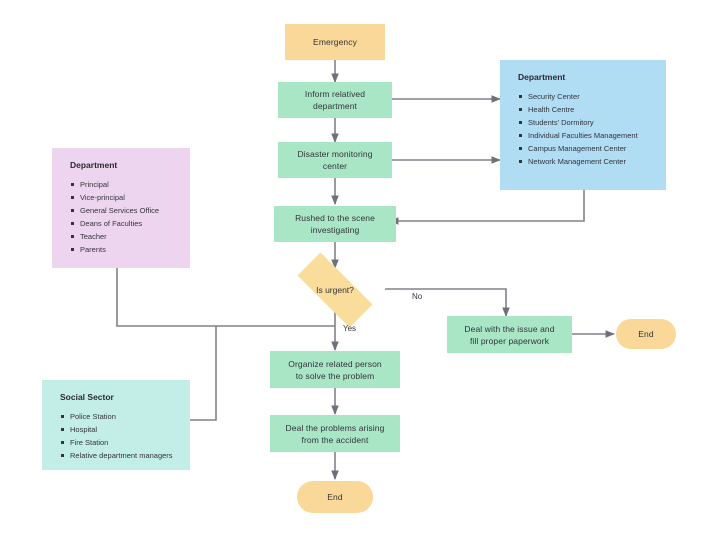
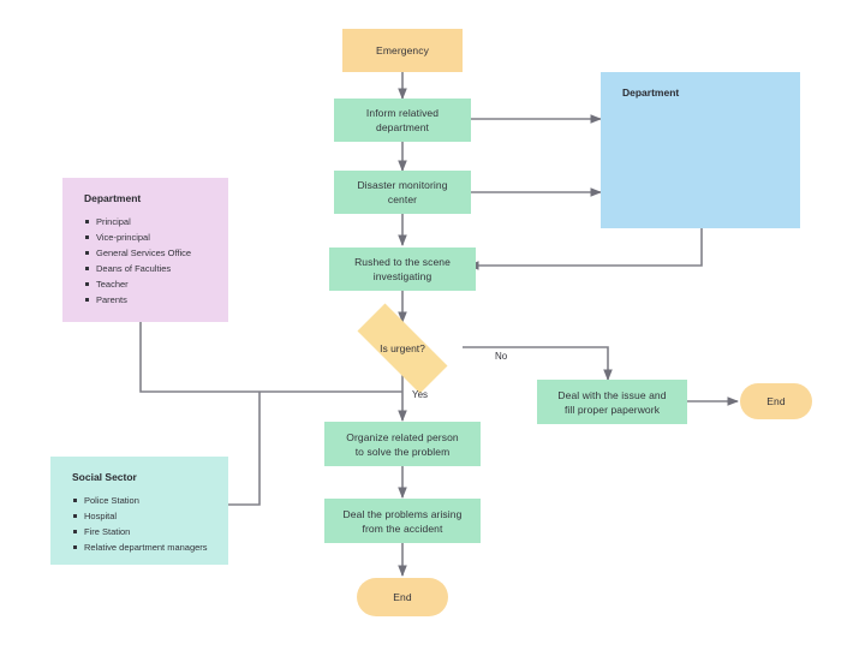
  Emergency
  Inform relatived
  department
  Disaster monitoring
  center
  Rushed to the scene
  investigating
  Is urgent?
  Organize related person
  to solve the problem
  Deal the problems arising
  from the accident
  End
  Deal with the issue and
  fill proper paperwork
  End
  Department
- Security Center
- Health Centre
- Students' Dormitory
- Individual Faculties Management
- Campus Management Center
- Network Management Center
  Department
  Principal
  Vice-principal
  General Services Office
  Deans of Faculties
  Teacher
  Parents
  Social Sector
  Police Station
  Hospital
  Fire Station
  Relative department managers
  Yes
  No
